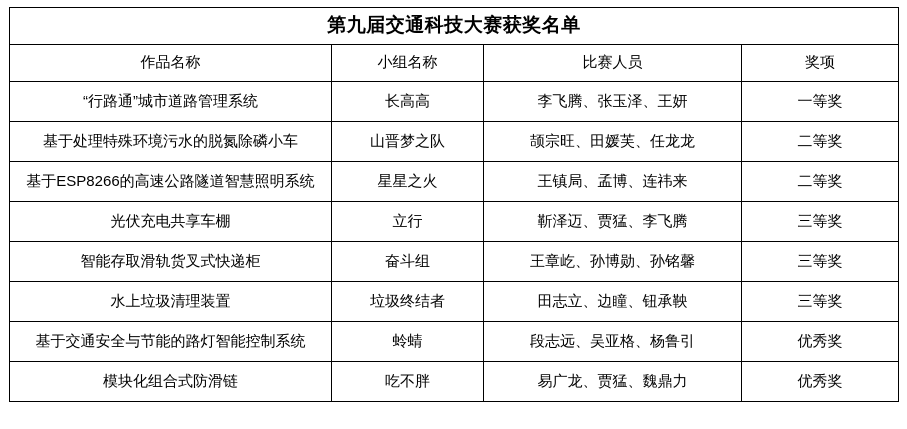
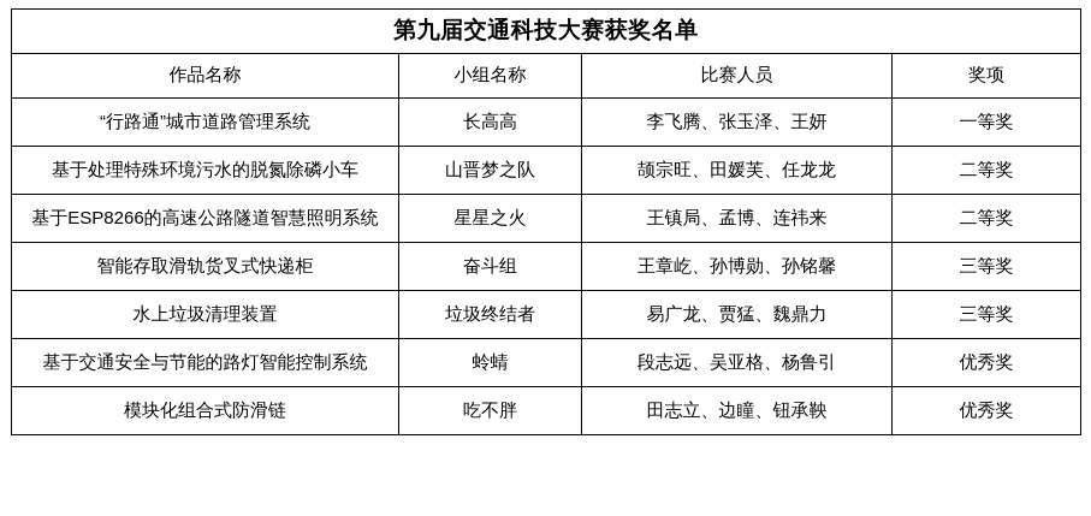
  第九届交通科技大赛获奖名单
  作品名称	小组名称	比赛人员	奖项
  “行路通”城市道路管理系统	长高高	李飞腾、张玉泽、王妍	一等奖
  基于处理特殊环境污水的脱氮除磷小车	山晋梦之队	颉宗旺、田媛芙、任龙龙	二等奖
  基于ESP8266的高速公路隧道智慧照明系统	星星之火	王镇局、孟博、连祎来	二等奖
- 光伏充电共享车棚	立行	靳泽迈、贾猛、李飞腾	三等奖
  智能存取滑轨货叉式快递柜	奋斗组	王章屹、孙博勋、孙铭馨	三等奖
- 水上垃圾清理装置	垃圾终结者	田志立、边瞳、钮承鞅	三等奖
+ 水上垃圾清理装置	垃圾终结者	易广龙、贾猛、魏鼎力	三等奖
  基于交通安全与节能的路灯智能控制系统	蛉蜻	段志远、吴亚格、杨鲁引	优秀奖
- 模块化组合式防滑链	吃不胖	易广龙、贾猛、魏鼎力	优秀奖
+ 模块化组合式防滑链	吃不胖	田志立、边瞳、钮承鞅	优秀奖
